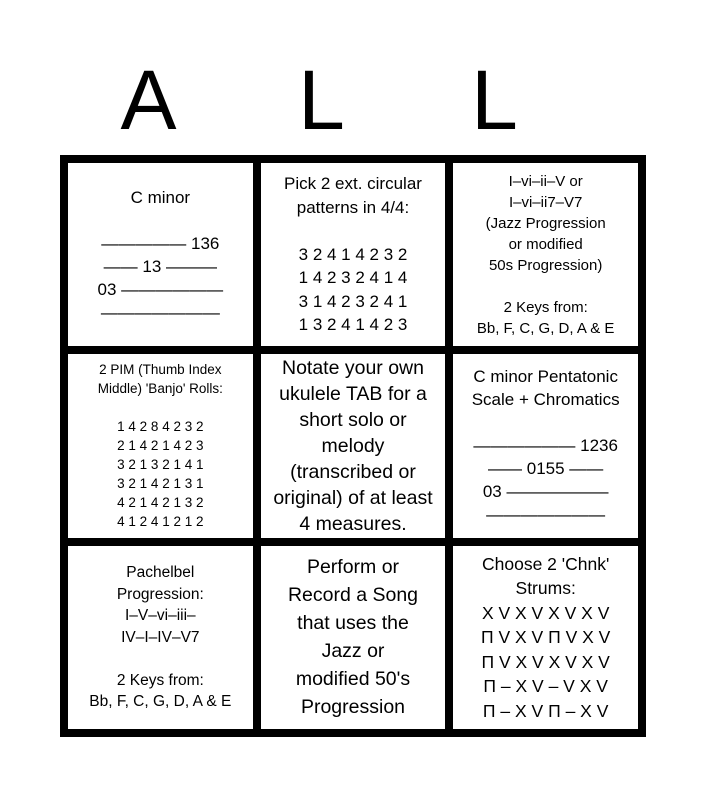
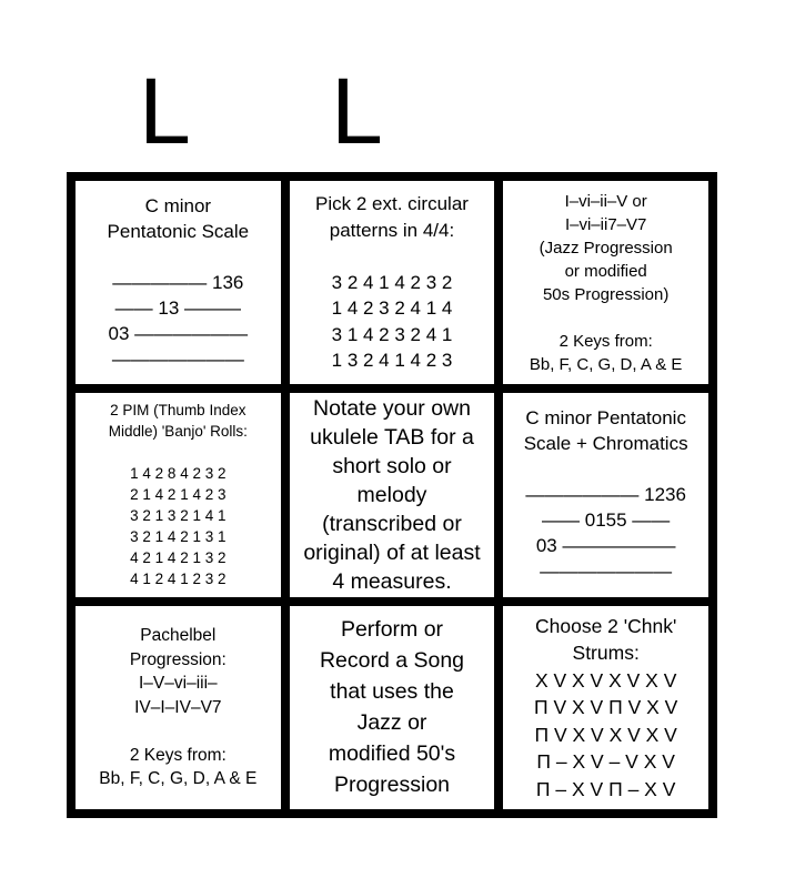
- A
  L
  L
  C minor
+ Pentatonic Scale
  ————— 136
  —— 13 ———
  03 ——————
  ———————
  Pick 2 ext. circular
  patterns in 4/4:
  3 2 4 1 4 2 3 2
  1 4 2 3 2 4 1 4
  3 1 4 2 3 2 4 1
  1 3 2 4 1 4 2 3
  I–vi–ii–V or
  I–vi–ii7–V7
  (Jazz Progression
  or modified
  50s Progression)
  2 Keys from:
  Bb, F, C, G, D, A & E
  2 PIM (Thumb Index
  Middle) 'Banjo' Rolls:
  1 4 2 8 4 2 3 2
  2 1 4 2 1 4 2 3
  3 2 1 3 2 1 4 1
  3 2 1 4 2 1 3 1
  4 2 1 4 2 1 3 2
- 4 1 2 4 1 2 1 2
+ 4 1 2 4 1 2 3 2
  Notate your own
  ukulele TAB for a
  short solo or
  melody
  (transcribed or
  original) of at least
  4 measures.
  C minor Pentatonic
  Scale + Chromatics
  —————— 1236
  —— 0155 ——
  03 ——————
  ———————
  Pachelbel
  Progression:
  I–V–vi–iii–
  IV–I–IV–V7
  2 Keys from:
  Bb, F, C, G, D, A & E
  Perform or
  Record a Song
  that uses the
  Jazz or
  modified 50's
  Progression
  Choose 2 'Chnk'
  Strums:
  X V X V X V X V
  Π V X V Π V X V
  Π V X V X V X V
  Π – X V – V X V
  Π – X V Π – X V
